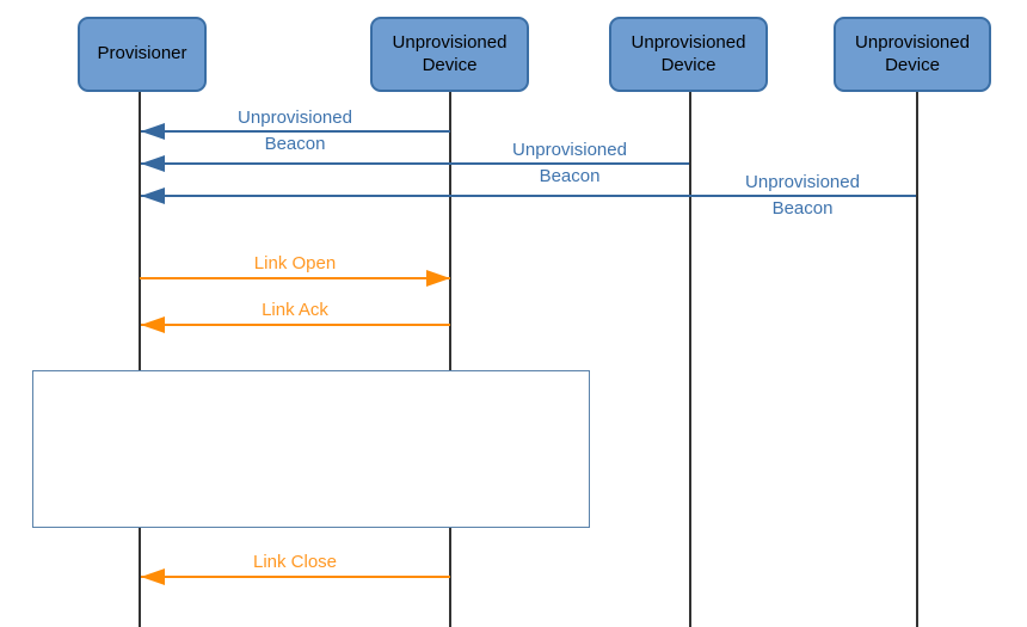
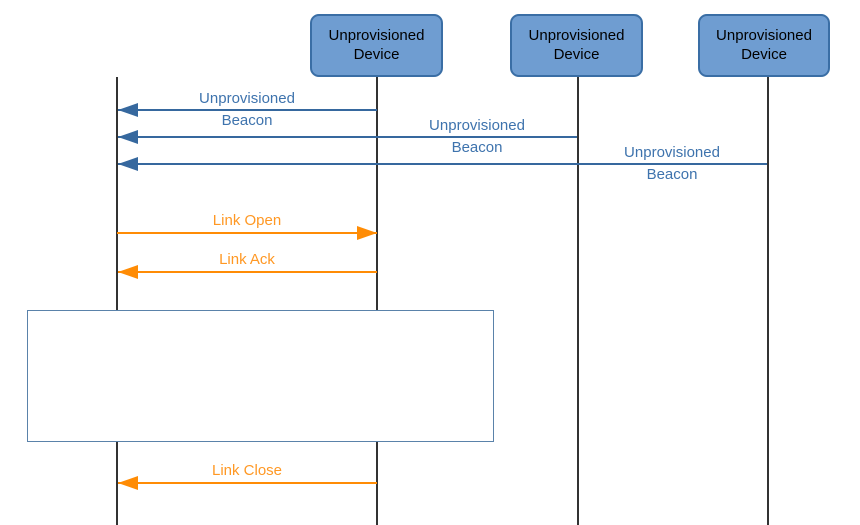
- Provisioner
  Unprovisioned Device
  Unprovisioned Device
  Unprovisioned Device
  Unprovisioned
  Beacon
  Unprovisioned
  Beacon
  Unprovisioned
  Beacon
  Link Open
  Link Ack
  Link Close
